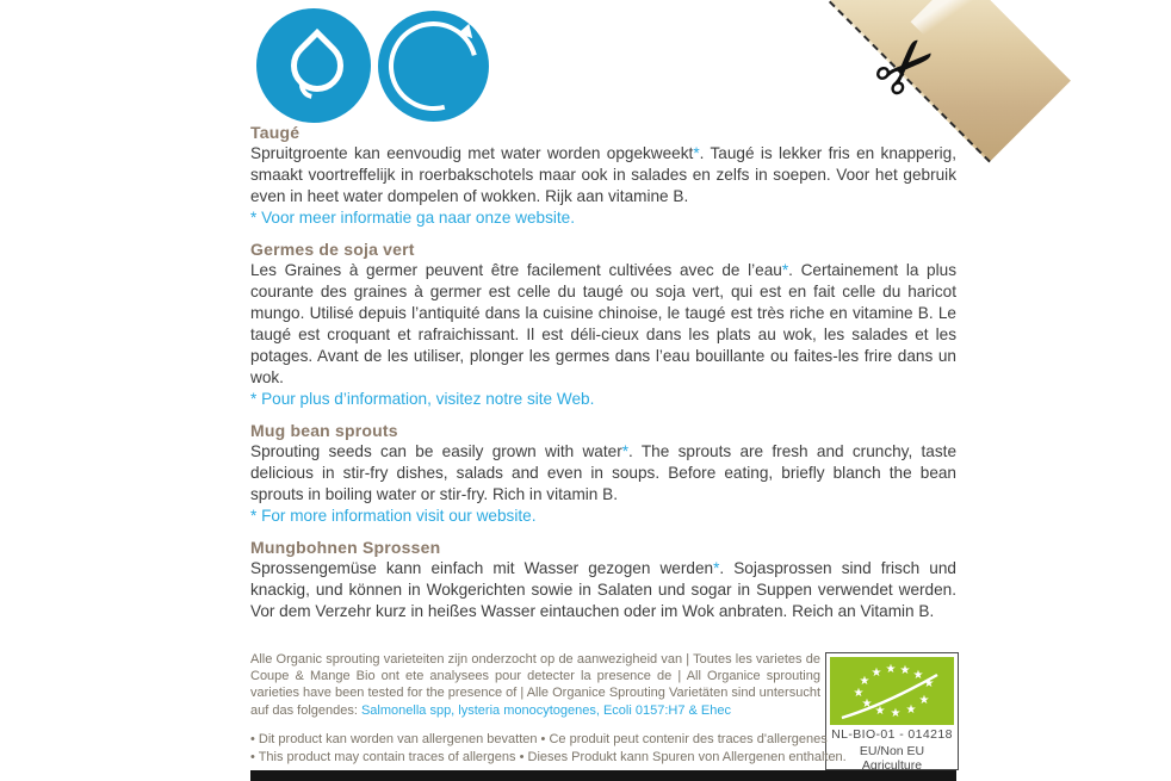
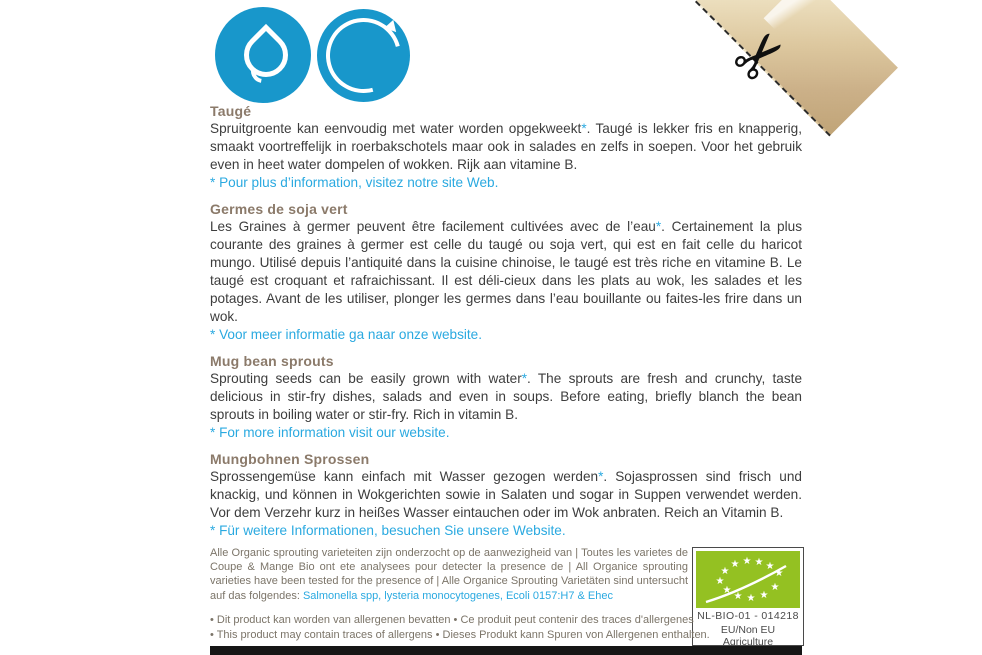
  Taugé
  Spruitgroente kan eenvoudig met water worden opgekweekt*. Taugé is lekker fris en knapperig, smaakt voortreffelijk in roerbakschotels maar ook in salades en zelfs in soepen. Voor het gebruik even in heet water dompelen of wokken. Rijk aan vitamine B.
- * Voor meer informatie ga naar onze website.
+ * Pour plus d’information, visitez notre site Web.
  Germes de soja vert
  Les Graines à germer peuvent être facilement cultivées avec de l’eau*. Certainement la plus courante des graines à germer est celle du taugé ou soja vert, qui est en fait celle du haricot mungo. Utilisé depuis l’antiquité dans la cuisine chinoise, le taugé est très riche en vitamine B. Le taugé est croquant et rafraichissant. Il est déli-cieux dans les plats au wok, les salades et les potages. Avant de les utiliser, plonger les germes dans l’eau bouillante ou faites-les frire dans un wok.
- * Pour plus d’information, visitez notre site Web.
+ * Voor meer informatie ga naar onze website.
  Mug bean sprouts
  Sprouting seeds can be easily grown with water*. The sprouts are fresh and crunchy, taste delicious in stir-fry dishes, salads and even in soups. Before eating, briefly blanch the bean sprouts in boiling water or stir-fry. Rich in vitamin B.
  * For more information visit our website.
  Mungbohnen Sprossen
  Sprossengemüse kann einfach mit Wasser gezogen werden*. Sojasprossen sind frisch und knackig, und können in Wokgerichten sowie in Salaten und sogar in Suppen verwendet werden. Vor dem Verzehr kurz in heißes Wasser eintauchen oder im Wok anbraten. Reich an Vitamin B.
+ * Für weitere Informationen, besuchen Sie unsere Website.
  Alle Organic sprouting varieteiten zijn onderzocht op de aanwezigheid van | Toutes les varietes de Coupe & Mange Bio ont ete analysees pour detecter la presence de | All Organice sprouting varieties have been tested for the presence of | Alle Organice Sprouting Varietäten sind untersucht auf das folgendes: Salmonella spp, lysteria monocytogenes, Ecoli 0157:H7 & Ehec
  ★
  ★
  ★
  ★
  ★
  ★
  ★
  ★
  ★
  ★
  ★
  ★
  NL-BIO-01 - 014218
  EU/Non EU Agriculture
  • Dit product kan worden van allergenen bevatten • Ce produit peut contenir des traces d'allergenes
  • This product may contain traces of allergens • Dieses Produkt kann Spuren von Allergenen enthalten.
